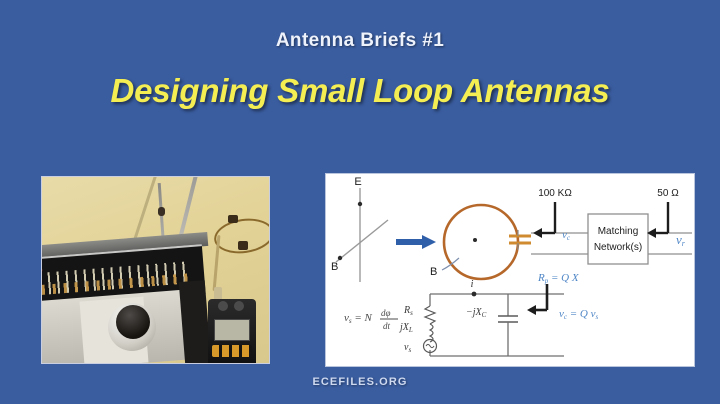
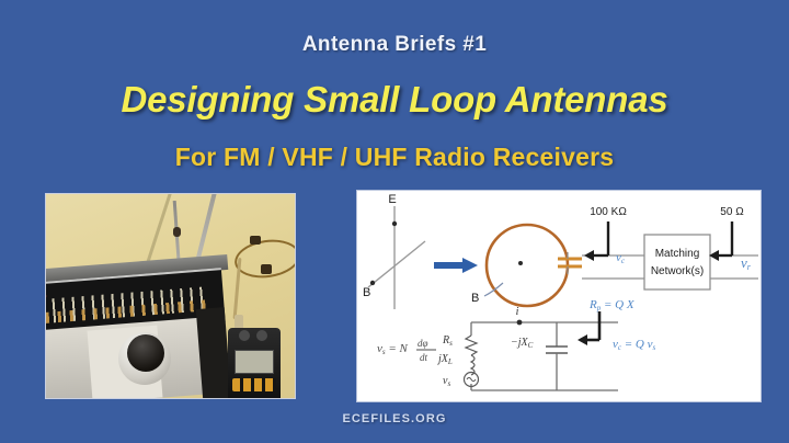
  Antenna Briefs #1
  Designing Small Loop Antennas
+ For FM / VHF / UHF Radio Receivers
  ECEFILES.ORG
  E
  B
  B
  Matching
  Network(s)
  100 KΩ
  vc
  50 Ω
  vr
  vs = N
  dφ
  dt
  Rs
  jXL
  vs
  −jXC
  i
  Rp = Q X
  vc = Q vs
